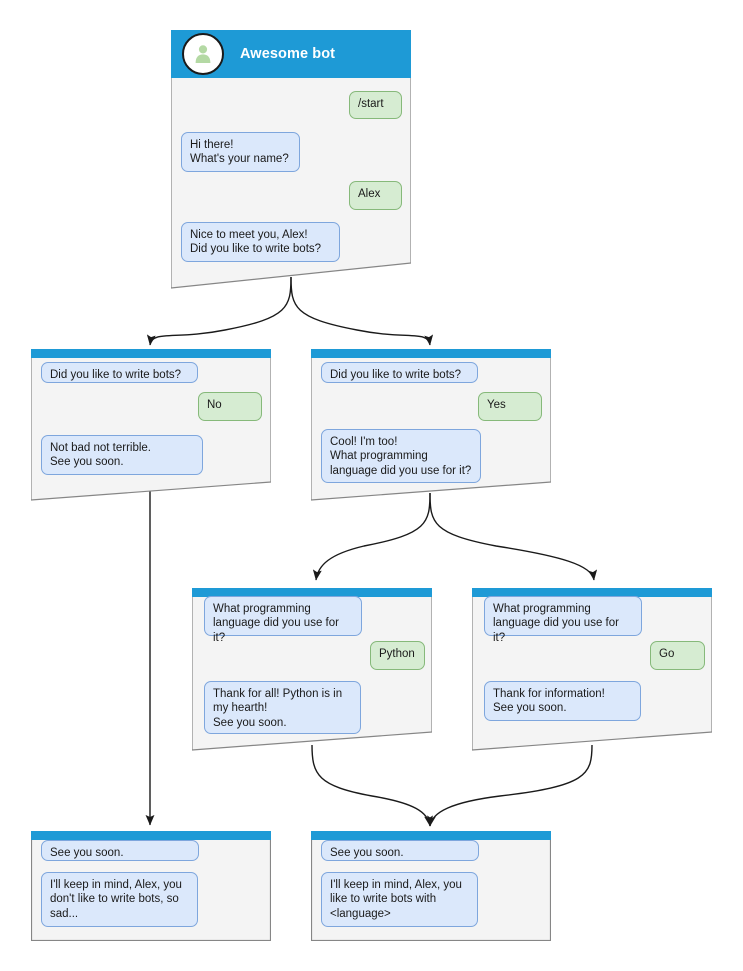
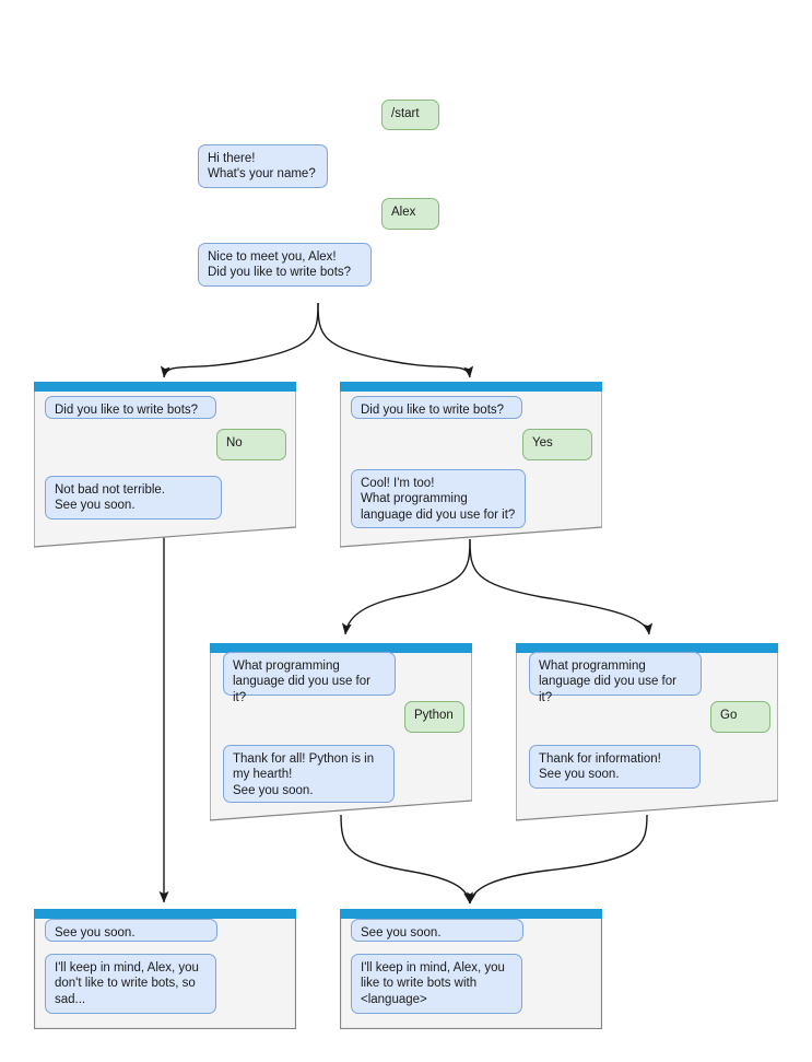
- Awesome bot
  /start
  Hi there!
  What's your name?
  Alex
  Nice to meet you, Alex!
  Did you like to write bots?
  Did you like to write bots?
  No
  Not bad not terrible.
  See you soon.
  Did you like to write bots?
  Yes
  Cool! I'm too!
  What programming
  language did you use for it?
  What programming
  language did you use for it?
  Python
  Thank for all! Python is in
  my hearth!
  See you soon.
  What programming
  language did you use for it?
  Go
  Thank for information!
  See you soon.
  See you soon.
  I'll keep in mind, Alex, you
  don't like to write bots, so
  sad...
  See you soon.
  I'll keep in mind, Alex, you
  like to write bots with
  <language>
